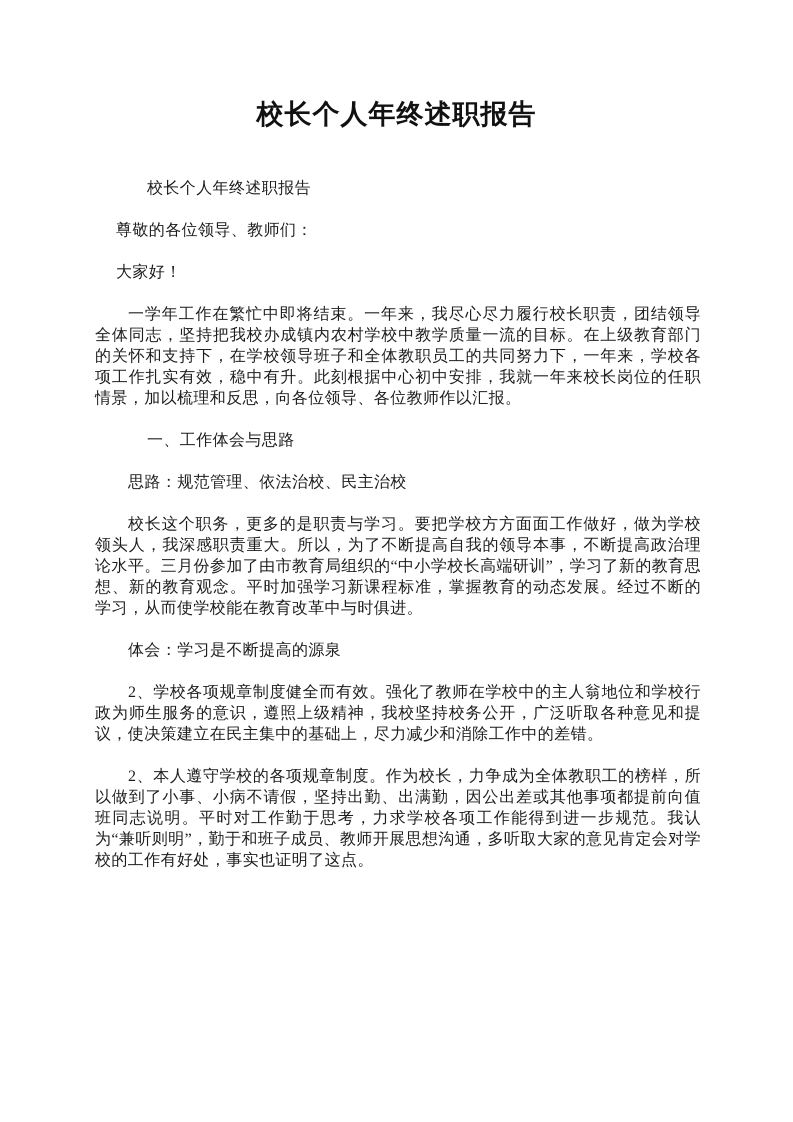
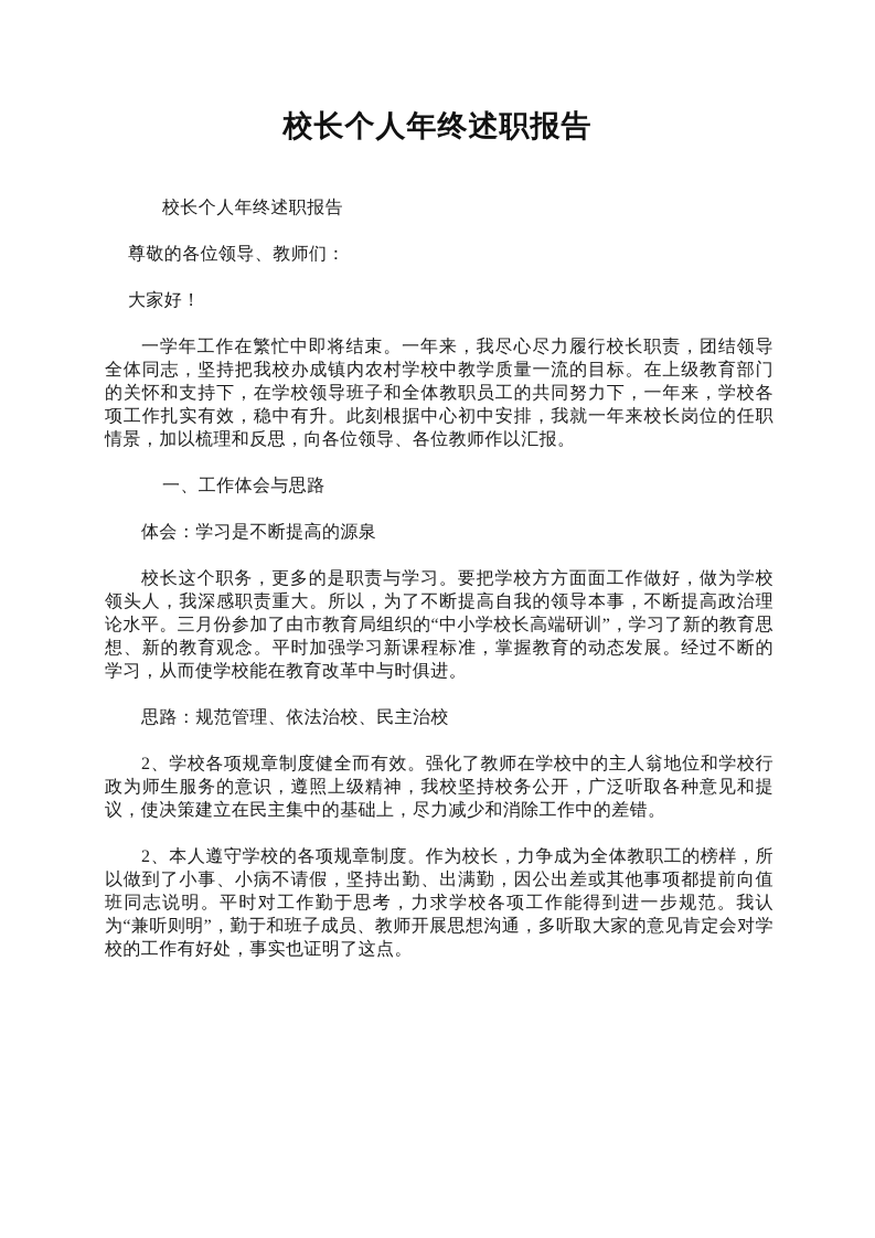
  校长个人年终述职报告
  校长个人年终述职报告
  尊敬的各位领导、教师们：
  大家好！
  一学年工作在繁忙中即将结束。一年来，我尽心尽力履行校长职责，团结领导全体同志，坚持把我校办成镇内农村学校中教学质量一流的目标。在上级教育部门的关怀和支持下，在学校领导班子和全体教职员工的共同努力下，一年来，学校各项工作扎实有效，稳中有升。此刻根据中心初中安排，我就一年来校长岗位的任职情景，加以梳理和反思，向各位领导、各位教师作以汇报。
  一、工作体会与思路
- 思路：规范管理、依法治校、民主治校
+ 体会：学习是不断提高的源泉
  校长这个职务，更多的是职责与学习。要把学校方方面面工作做好，做为学校领头人，我深感职责重大。所以，为了不断提高自我的领导本事，不断提高政治理论水平。三月份参加了由市教育局组织的“中小学校长高端研训”，学习了新的教育思想、新的教育观念。平时加强学习新课程标准，掌握教育的动态发展。经过不断的学习，从而使学校能在教育改革中与时俱进。
- 体会：学习是不断提高的源泉
+ 思路：规范管理、依法治校、民主治校
  2、学校各项规章制度健全而有效。强化了教师在学校中的主人翁地位和学校行政为师生服务的意识，遵照上级精神，我校坚持校务公开，广泛听取各种意见和提议，使决策建立在民主集中的基础上，尽力减少和消除工作中的差错。
  2、本人遵守学校的各项规章制度。作为校长，力争成为全体教职工的榜样，所以做到了小事、小病不请假，坚持出勤、出满勤，因公出差或其他事项都提前向值班同志说明。平时对工作勤于思考，力求学校各项工作能得到进一步规范。我认为“兼听则明”，勤于和班子成员、教师开展思想沟通，多听取大家的意见肯定会对学校的工作有好处，事实也证明了这点。
